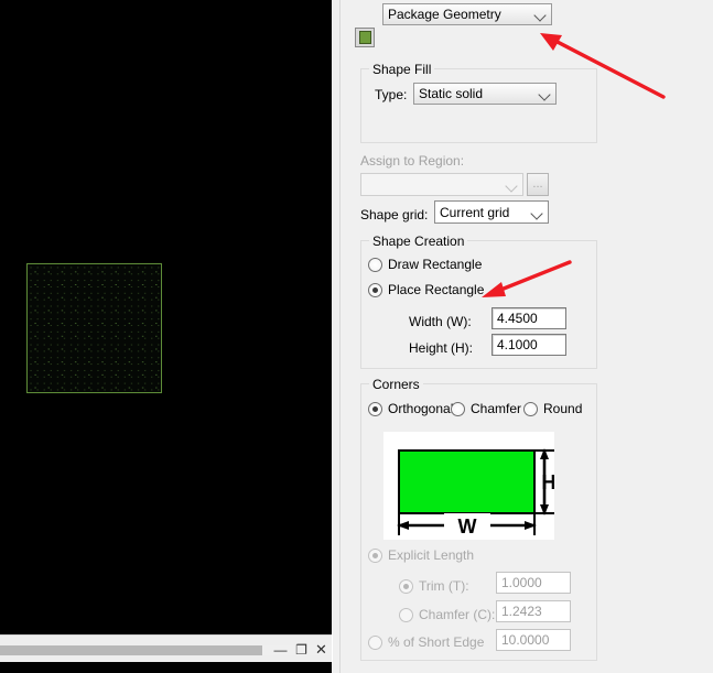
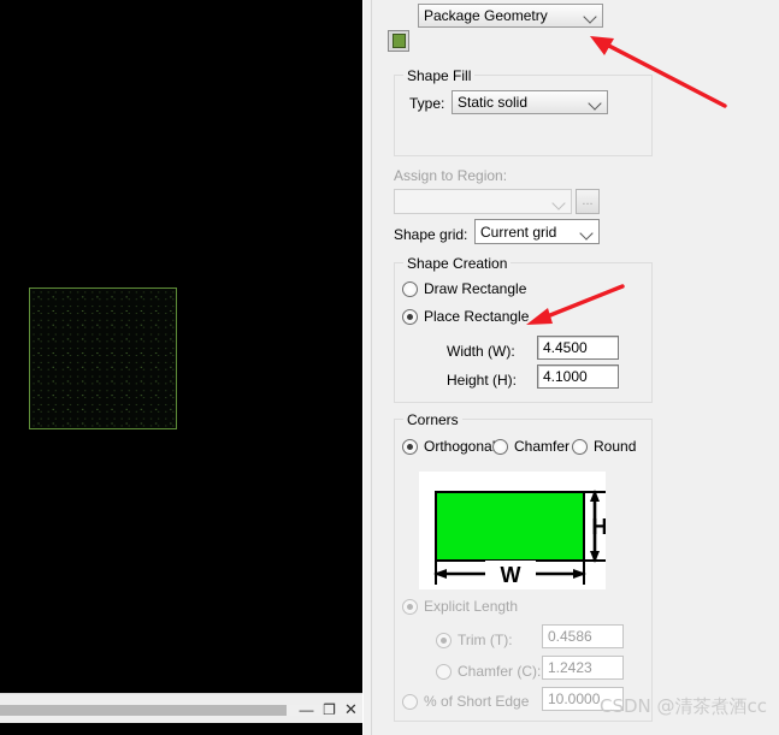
  —
  ❐
  ✕
  Package Geometry
  Shape Fill
  Type:
  Static solid
  Assign to Region:
  ...
  Shape grid:
  Current grid
  Shape Creation
  Draw Rectangle
  Place Rectangle
  Width (W):
  4.4500
  Height (H):
  4.1000
  Corners
  Orthogona
  Chamfer
  Round
  H
  W
  Explicit Length
  Trim (T):
- 1.0000
+ 0.4586
  Chamfer (C):
  1.2423
  % of Short Edge
  10.0000
+ CSDN @清茶煮酒cc
